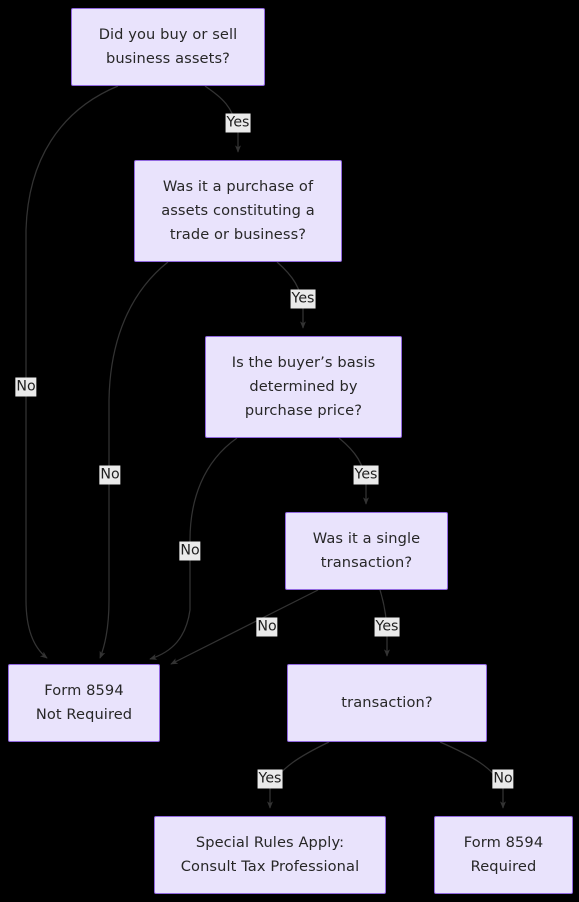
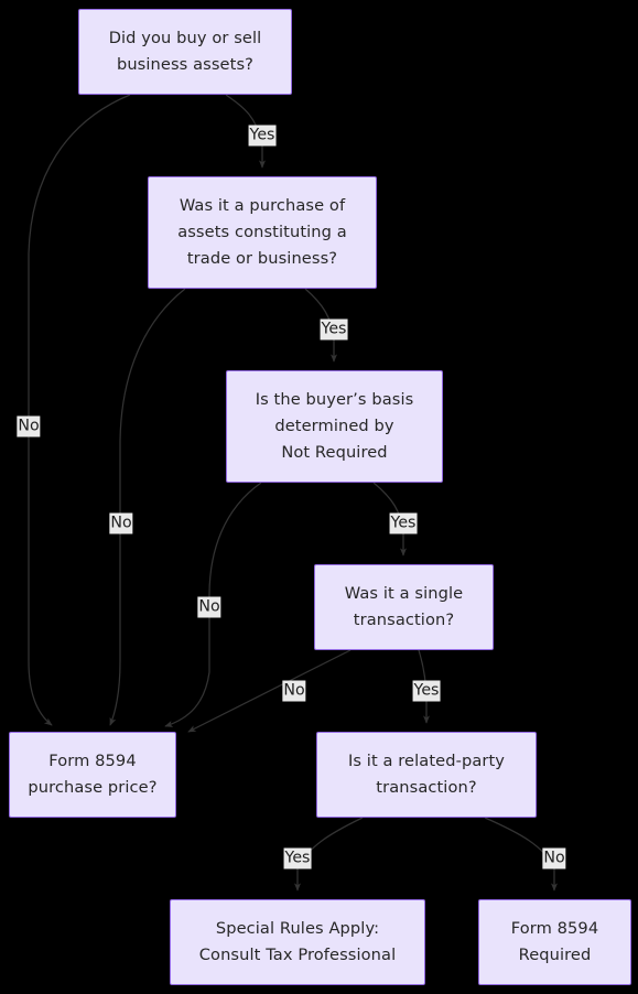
  Did you buy or sell
  business assets?
  Was it a purchase of
  assets constituting a
  trade or business?
  Is the buyer’s basis
  determined by
- purchase price?
+ Not Required
  Was it a single
  transaction?
  Form 8594
- Not Required
+ purchase price?
+ Is it a related-party
  transaction?
  Special Rules Apply:
  Consult Tax Professional
  Form 8594
  Required
  No
  Yes
  No
  Yes
  No
  Yes
  No
  Yes
  Yes
  No
